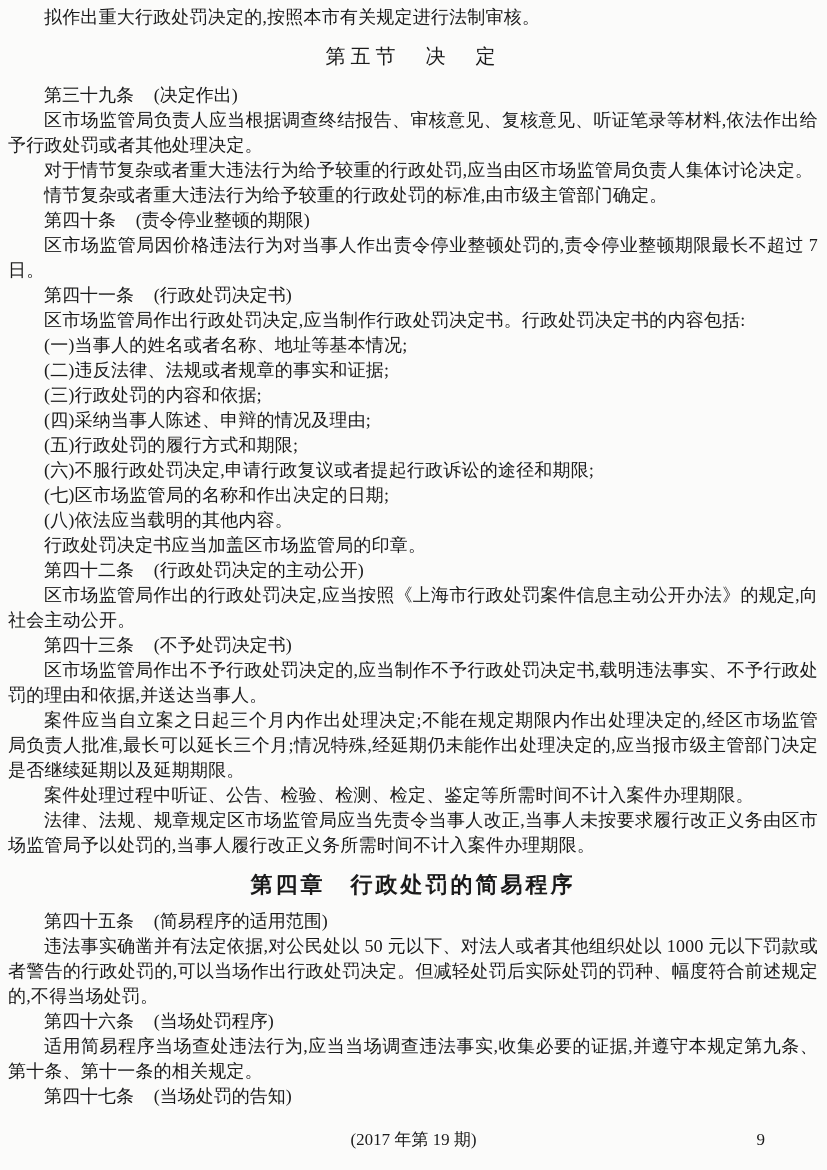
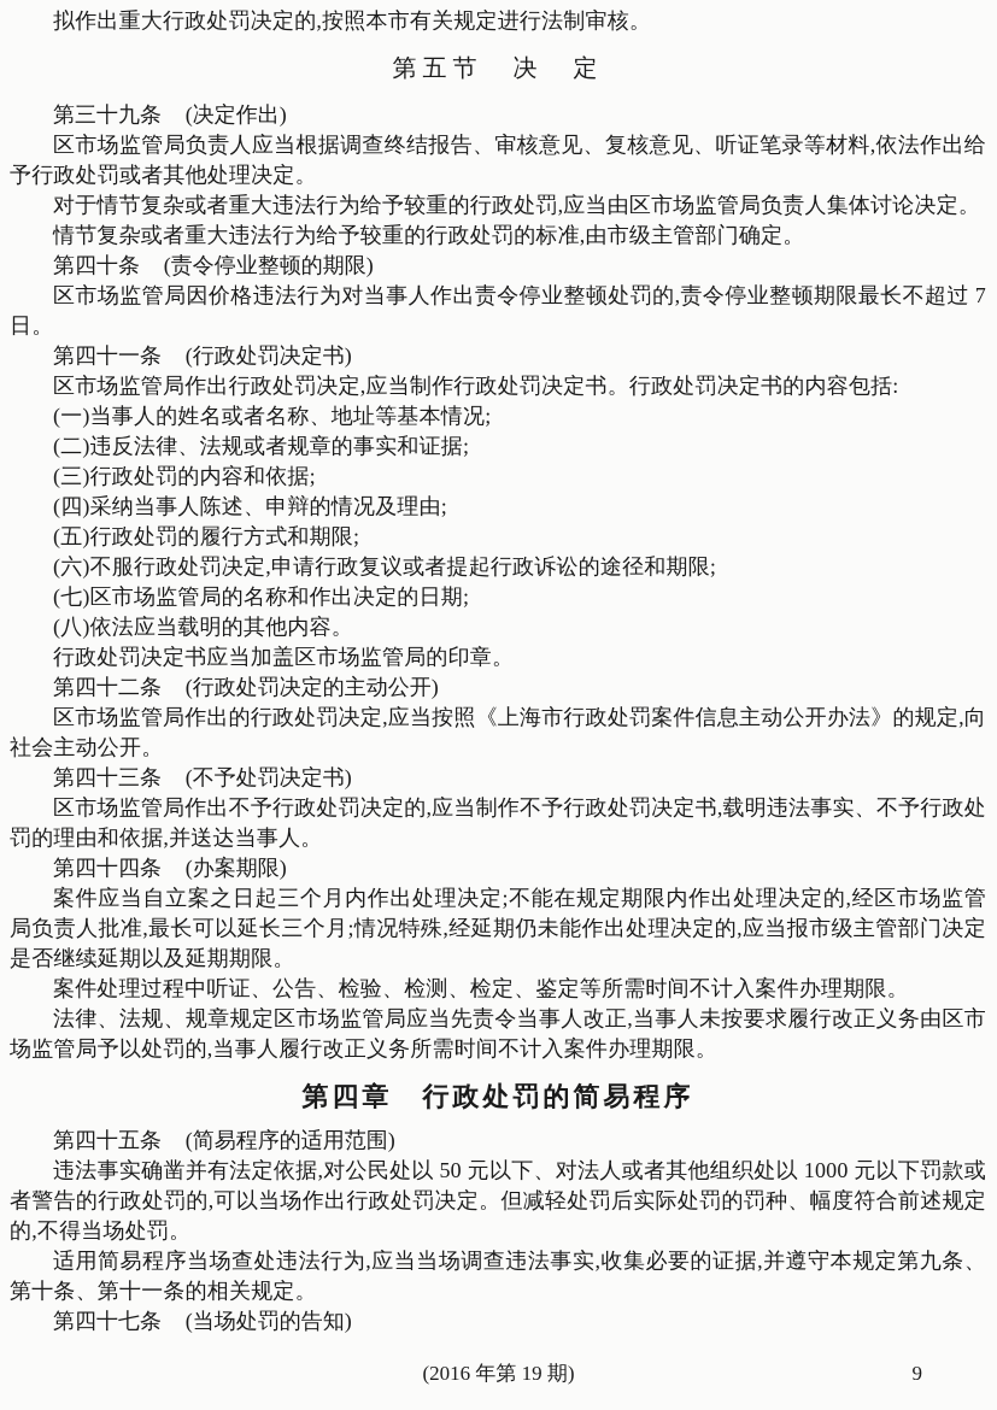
  拟作出重大行政处罚决定的,按照本市有关规定进行法制审核。
  第五节 决 定
  第三十九条 (决定作出)
  区市场监管局负责人应当根据调查终结报告、审核意见、复核意见、听证笔录等材料,依法作出给予行政处罚或者其他处理决定。
  对于情节复杂或者重大违法行为给予较重的行政处罚,应当由区市场监管局负责人集体讨论决定。
  情节复杂或者重大违法行为给予较重的行政处罚的标准,由市级主管部门确定。
  第四十条 (责令停业整顿的期限)
  区市场监管局因价格违法行为对当事人作出责令停业整顿处罚的,责令停业整顿期限最长不超过 7 日。
  第四十一条 (行政处罚决定书)
  区市场监管局作出行政处罚决定,应当制作行政处罚决定书。行政处罚决定书的内容包括:
  (一)当事人的姓名或者名称、地址等基本情况;
  (二)违反法律、法规或者规章的事实和证据;
  (三)行政处罚的内容和依据;
  (四)采纳当事人陈述、申辩的情况及理由;
  (五)行政处罚的履行方式和期限;
  (六)不服行政处罚决定,申请行政复议或者提起行政诉讼的途径和期限;
  (七)区市场监管局的名称和作出决定的日期;
  (八)依法应当载明的其他内容。
  行政处罚决定书应当加盖区市场监管局的印章。
  第四十二条 (行政处罚决定的主动公开)
  区市场监管局作出的行政处罚决定,应当按照《上海市行政处罚案件信息主动公开办法》的规定,向社会主动公开。
  第四十三条 (不予处罚决定书)
  区市场监管局作出不予行政处罚决定的,应当制作不予行政处罚决定书,载明违法事实、不予行政处罚的理由和依据,并送达当事人。
+ 第四十四条 (办案期限)
  案件应当自立案之日起三个月内作出处理决定;不能在规定期限内作出处理决定的,经区市场监管局负责人批准,最长可以延长三个月;情况特殊,经延期仍未能作出处理决定的,应当报市级主管部门决定是否继续延期以及延期期限。
  案件处理过程中听证、公告、检验、检测、检定、鉴定等所需时间不计入案件办理期限。
  法律、法规、规章规定区市场监管局应当先责令当事人改正,当事人未按要求履行改正义务由区市场监管局予以处罚的,当事人履行改正义务所需时间不计入案件办理期限。
  第四章 行政处罚的简易程序
  第四十五条 (简易程序的适用范围)
  违法事实确凿并有法定依据,对公民处以 50 元以下、对法人或者其他组织处以 1000 元以下罚款或者警告的行政处罚的,可以当场作出行政处罚决定。但减轻处罚后实际处罚的罚种、幅度符合前述规定的,不得当场处罚。
- 第四十六条 (当场处罚程序)
  适用简易程序当场查处违法行为,应当当场调查违法事实,收集必要的证据,并遵守本规定第九条、第十条、第十一条的相关规定。
  第四十七条 (当场处罚的告知)
- (2017 年第 19 期)
+ (2016 年第 19 期)
  9
